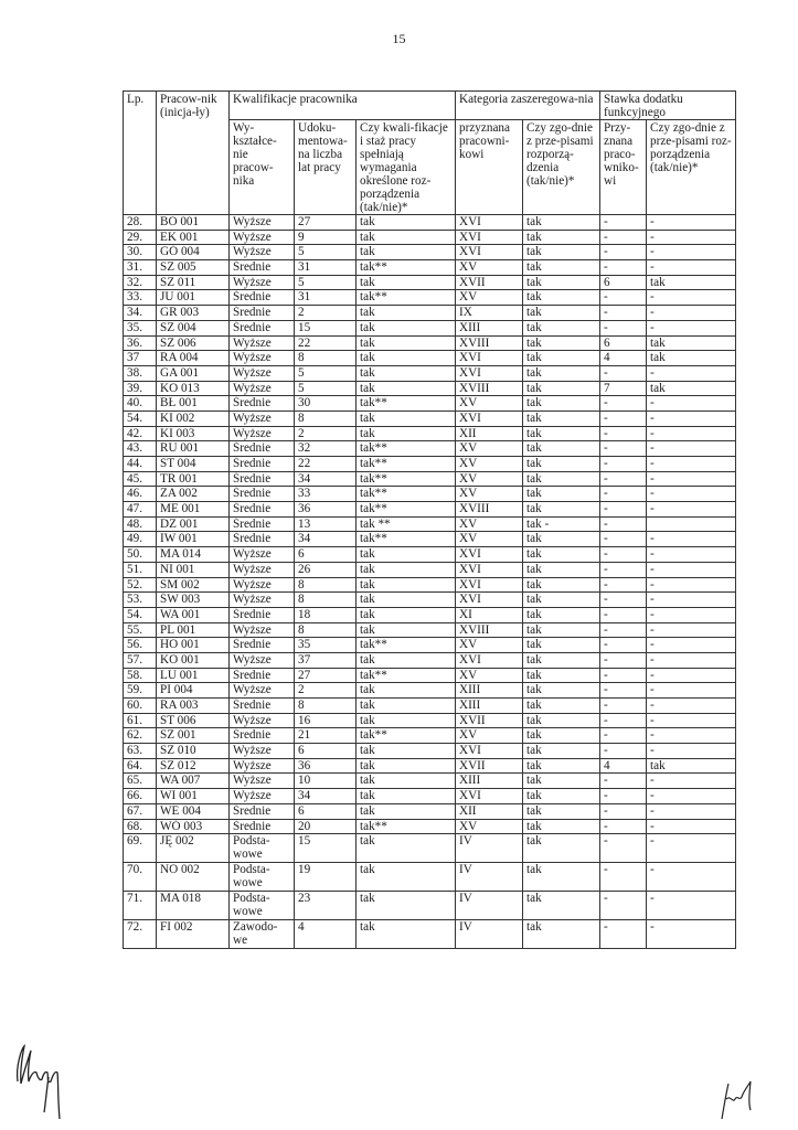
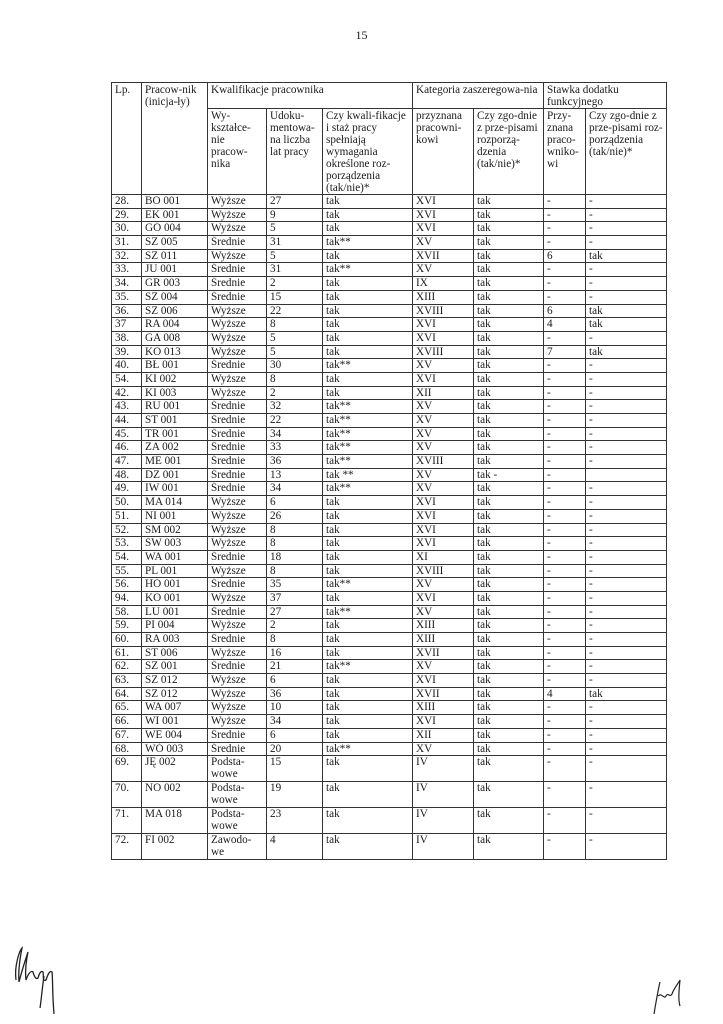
  15
  Lp.	Pracow-nik (inicja-ły)	Kwalifikacje pracownika	Kategoria zaszeregowa-nia	Stawka dodatku funkcyjnego
  Wy-kształce-nie pracow-nika	Udoku-mentowa-na liczba lat pracy	Czy kwali-fikacje i staż pracy spełniają wymagania określone roz-porządzenia (tak/nie)*	przyznana pracowni-kowi	Czy zgo-dnie z prze-pisami rozporzą-dzenia (tak/nie)*	Przy-znana praco-wniko-wi	Czy zgo-dnie z prze-pisami roz-porządzenia (tak/nie)*
  28.	BO 001	Wyższe	27	tak	XVI	tak	-	-
  29.	EK 001	Wyższe	9	tak	XVI	tak	-	-
  30.	GÓ 004	Wyższe	5	tak	XVI	tak	-	-
  31.	SZ 005	Średnie	31	tak**	XV	tak	-	-
  32.	SZ 011	Wyższe	5	tak	XVII	tak	6	tak
  33.	JU 001	Średnie	31	tak**	XV	tak	-	-
  34.	GR 003	Średnie	2	tak	IX	tak	-	-
  35.	SZ 004	Średnie	15	tak	XIII	tak	-	-
  36.	SZ 006	Wyższe	22	tak	XVIII	tak	6	tak
  37	RA 004	Wyższe	8	tak	XVI	tak	4	tak
- 38.	GA 001	Wyższe	5	tak	XVI	tak	-	-
+ 38.	GA 008	Wyższe	5	tak	XVI	tak	-	-
  39.	KO 013	Wyższe	5	tak	XVIII	tak	7	tak
  40.	BŁ 001	Średnie	30	tak**	XV	tak	-	-
  54.	KI 002	Wyższe	8	tak	XVI	tak	-	-
  42.	KI 003	Wyższe	2	tak	XII	tak	-	-
  43.	RU 001	Średnie	32	tak**	XV	tak	-	-
- 44.	ST 004	Średnie	22	tak**	XV	tak	-	-
+ 44.	ST 001	Średnie	22	tak**	XV	tak	-	-
  45.	TR 001	Średnie	34	tak**	XV	tak	-	-
  46.	ZA 002	Średnie	33	tak**	XV	tak	-	-
  47.	ME 001	Średnie	36	tak**	XVIII	tak	-	-
  48.	DZ 001	Średnie	13	tak **	XV	tak -	-
  49.	IW 001	Średnie	34	tak**	XV	tak	-	-
  50.	MA 014	Wyższe	6	tak	XVI	tak	-	-
  51.	NI 001	Wyższe	26	tak	XVI	tak	-	-
  52.	SM 002	Wyższe	8	tak	XVI	tak	-	-
  53.	ŚW 003	Wyższe	8	tak	XVI	tak	-	-
  54.	WA 001	Średnie	18	tak	XI	tak	-	-
  55.	PL 001	Wyższe	8	tak	XVIII	tak	-	-
  56.	HO 001	Średnie	35	tak**	XV	tak	-	-
- 57.	KO 001	Wyższe	37	tak	XVI	tak	-	-
+ 94.	KO 001	Wyższe	37	tak	XVI	tak	-	-
  58.	LU 001	Średnie	27	tak**	XV	tak	-	-
  59.	PI 004	Wyższe	2	tak	XIII	tak	-	-
  60.	RA 003	Średnie	8	tak	XIII	tak	-	-
  61.	ST 006	Wyższe	16	tak	XVII	tak	-	-
  62.	SZ 001	Średnie	21	tak**	XV	tak	-	-
- 63.	SZ 010	Wyższe	6	tak	XVI	tak	-	-
+ 63.	SZ 012	Wyższe	6	tak	XVI	tak	-	-
  64.	SZ 012	Wyższe	36	tak	XVII	tak	4	tak
  65.	WA 007	Wyższe	10	tak	XIII	tak	-	-
  66.	WI 001	Wyższe	34	tak	XVI	tak	-	-
  67.	WE 004	Średnie	6	tak	XII	tak	-	-
  68.	WÓ 003	Średnie	20	tak**	XV	tak	-	-
  69.	JĘ 002	Podsta-wowe	15	tak	IV	tak	-	-
  70.	NO 002	Podsta-wowe	19	tak	IV	tak	-	-
  71.	MA 018	Podsta-wowe	23	tak	IV	tak	-	-
  72.	FI 002	Zawodo-we	4	tak	IV	tak	-	-
